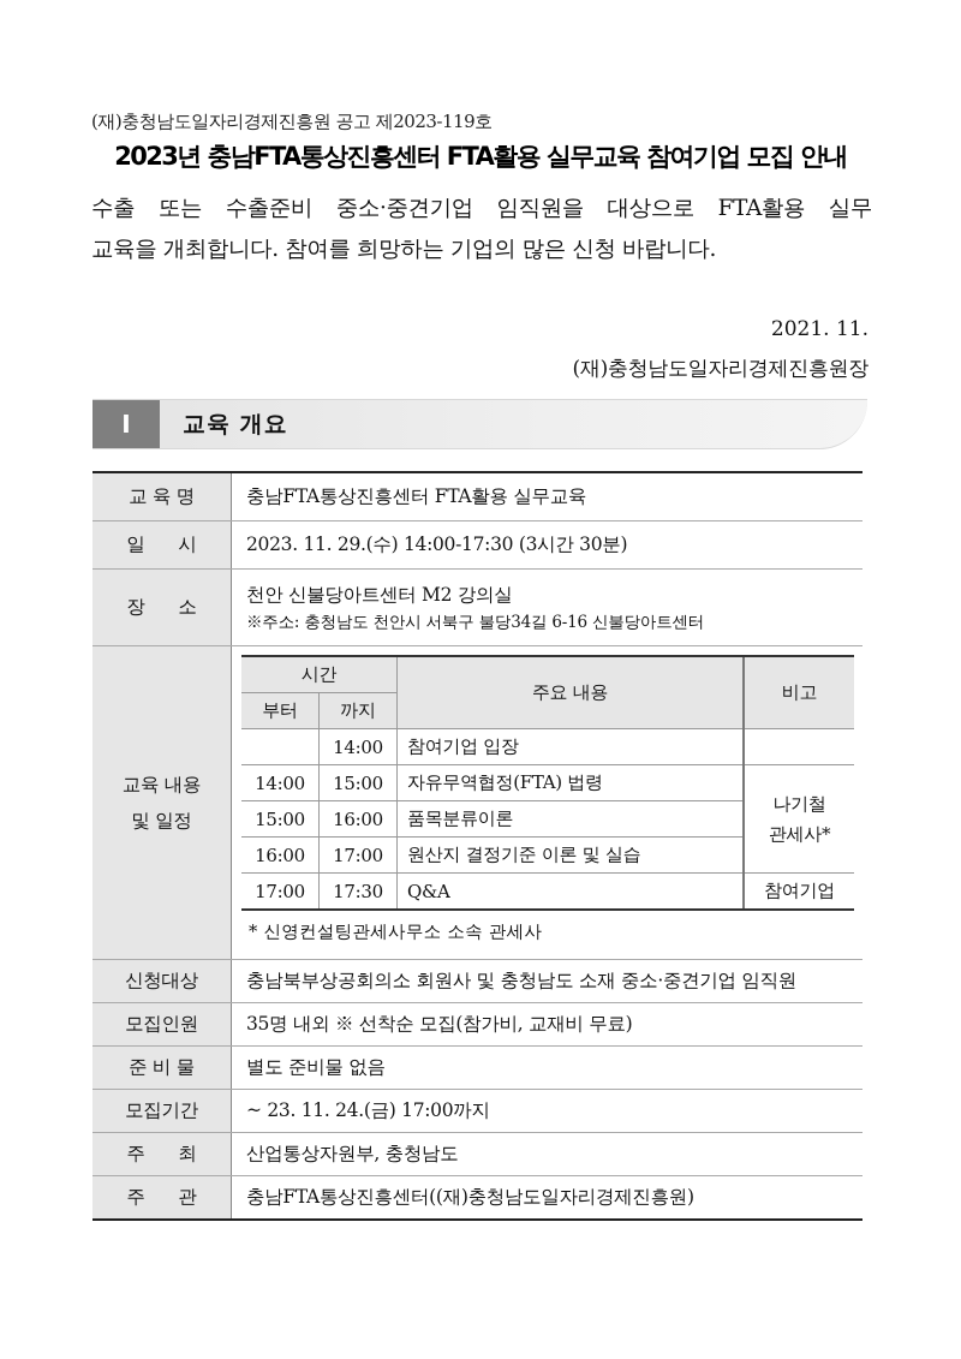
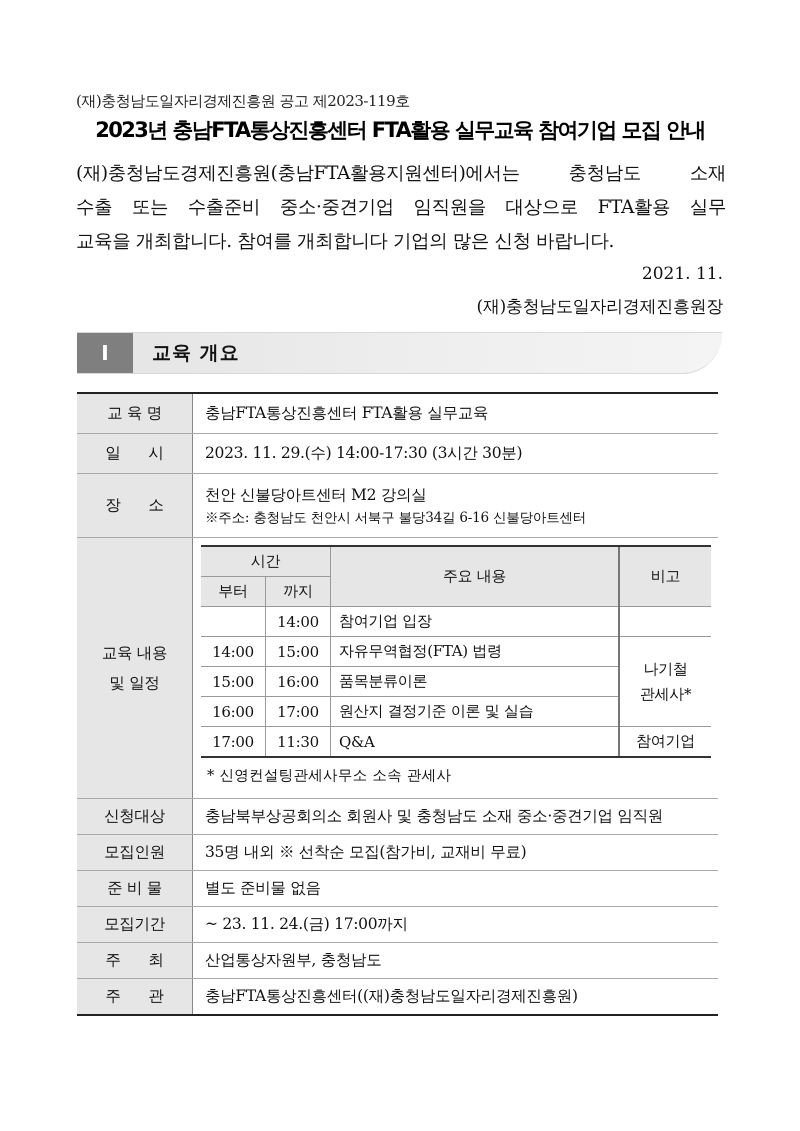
  (재)충청남도일자리경제진흥원 공고 제2023-119호
  2023년 충남FTA통상진흥센터 FTA활용 실무교육 참여기업 모집 안내
+ (재)충청남도경제진흥원(충남FTA활용지원센터)에서는 충청남도 소재
  수출 또는 수출준비 중소·중견기업 임직원을 대상으로 FTA활용 실무
- 교육을 개최합니다. 참여를 희망하는 기업의 많은 신청 바랍니다.
+ 교육을 개최합니다. 참여를 개최합니다 기업의 많은 신청 바랍니다.
  2021. 11.
  (재)충청남도일자리경제진흥원장
  Ⅰ
  교육 개요
  교 육 명	충남FTA통상진흥센터 FTA활용 실무교육
  일 시	2023. 11. 29.(수) 14:00-17:30 (3시간 30분)
  장 소	천안 신불당아트센터 M2 강의실 ※주소: 충청남도 천안시 서북구 불당34길 6-16 신불당아트센터
  교육 내용 및 일정
  시간	주요 내용	비고
  부터	까지
  	14:00	참여기업 입장
  14:00	15:00	자유무역협정(FTA) 법령	나기철 관세사*
  15:00	16:00	품목분류이론
  16:00	17:00	원산지 결정기준 이론 및 실습
- 17:00	17:30	Q&A	참여기업
+ 17:00	11:30	Q&A	참여기업
  	* 신영컨설팅관세사무소 소속 관세사
  신청대상	충남북부상공회의소 회원사 및 충청남도 소재 중소·중견기업 임직원
  모집인원	35명 내외 ※ 선착순 모집(참가비, 교재비 무료)
  준 비 물	별도 준비물 없음
  모집기간	~ 23. 11. 24.(금) 17:00까지
  주 최	산업통상자원부, 충청남도
  주 관	충남FTA통상진흥센터((재)충청남도일자리경제진흥원)
